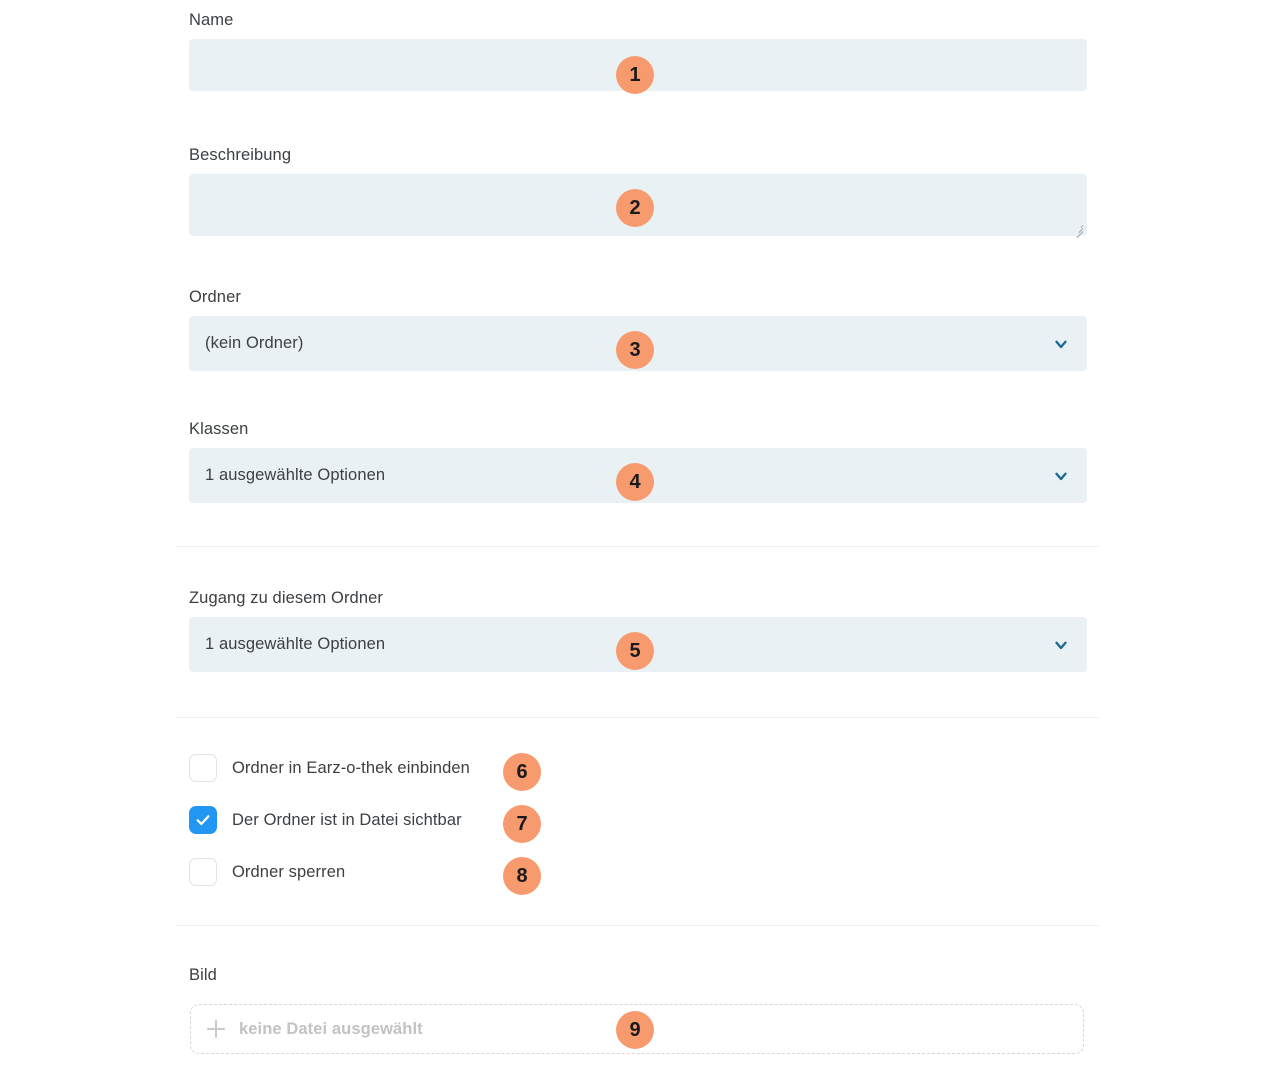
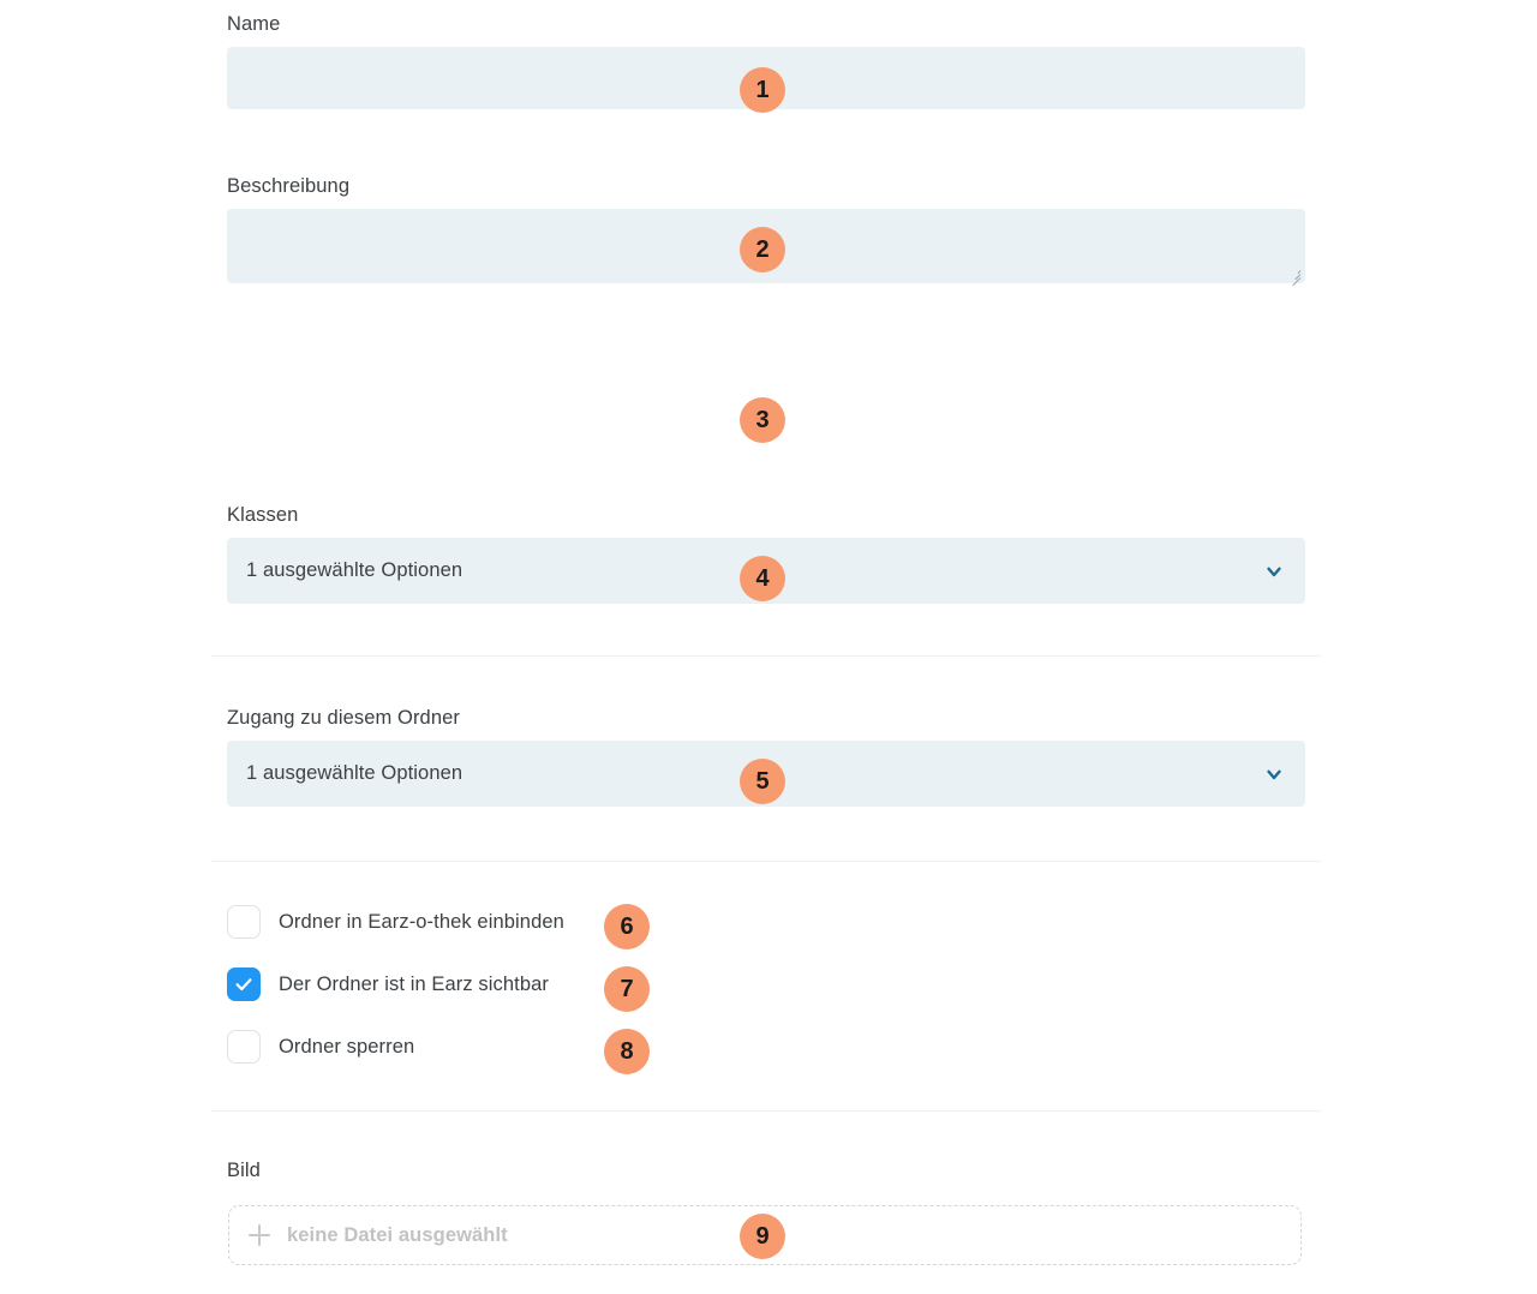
  Name
  Beschreibung
- Ordner
- (kein Ordner)
  Klassen
  1 ausgewählte Optionen
  Zugang zu diesem Ordner
  1 ausgewählte Optionen
  Ordner in Earz-o-thek einbinden
- Der Ordner ist in Datei sichtbar
+ Der Ordner ist in Earz sichtbar
  Ordner sperren
  Bild
  keine Datei ausgewählt
  1
  2
  3
  4
  5
  6
  7
  8
  9
